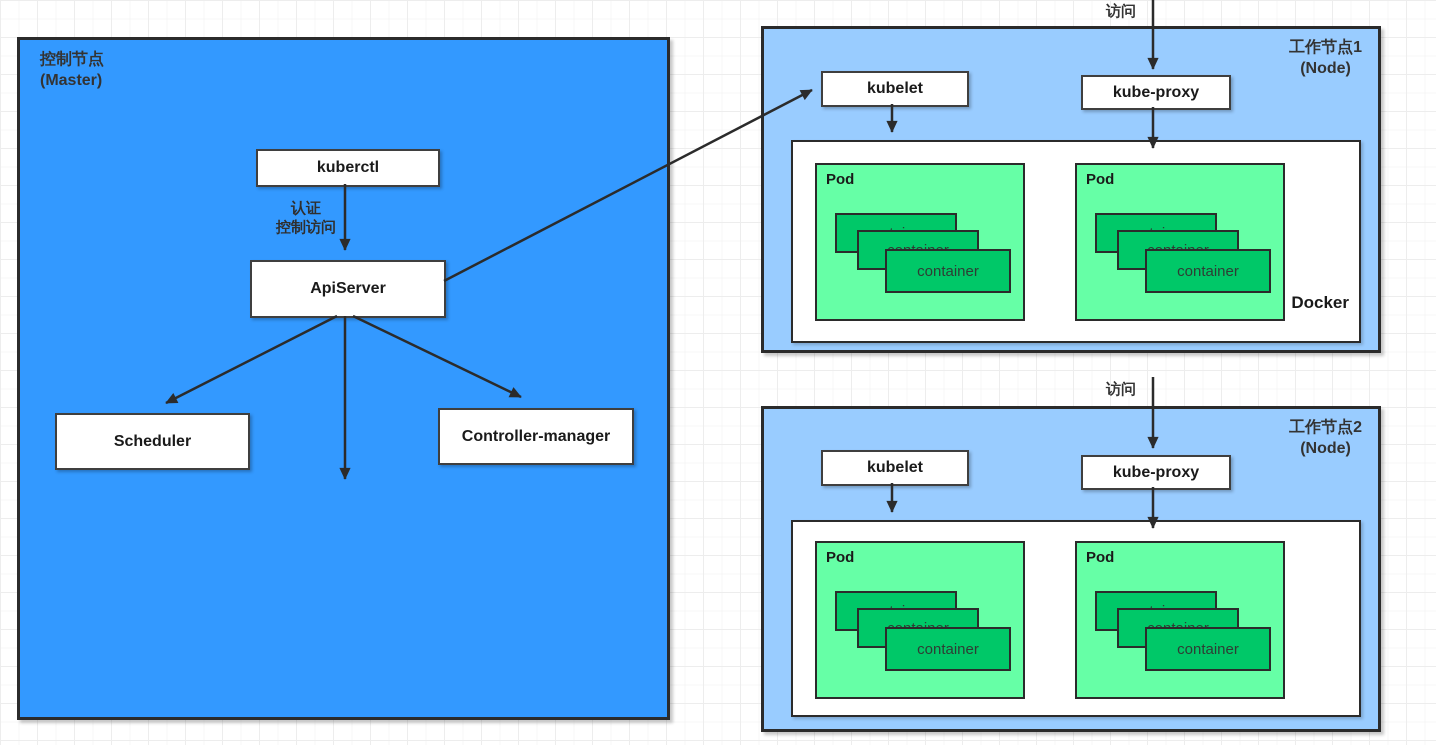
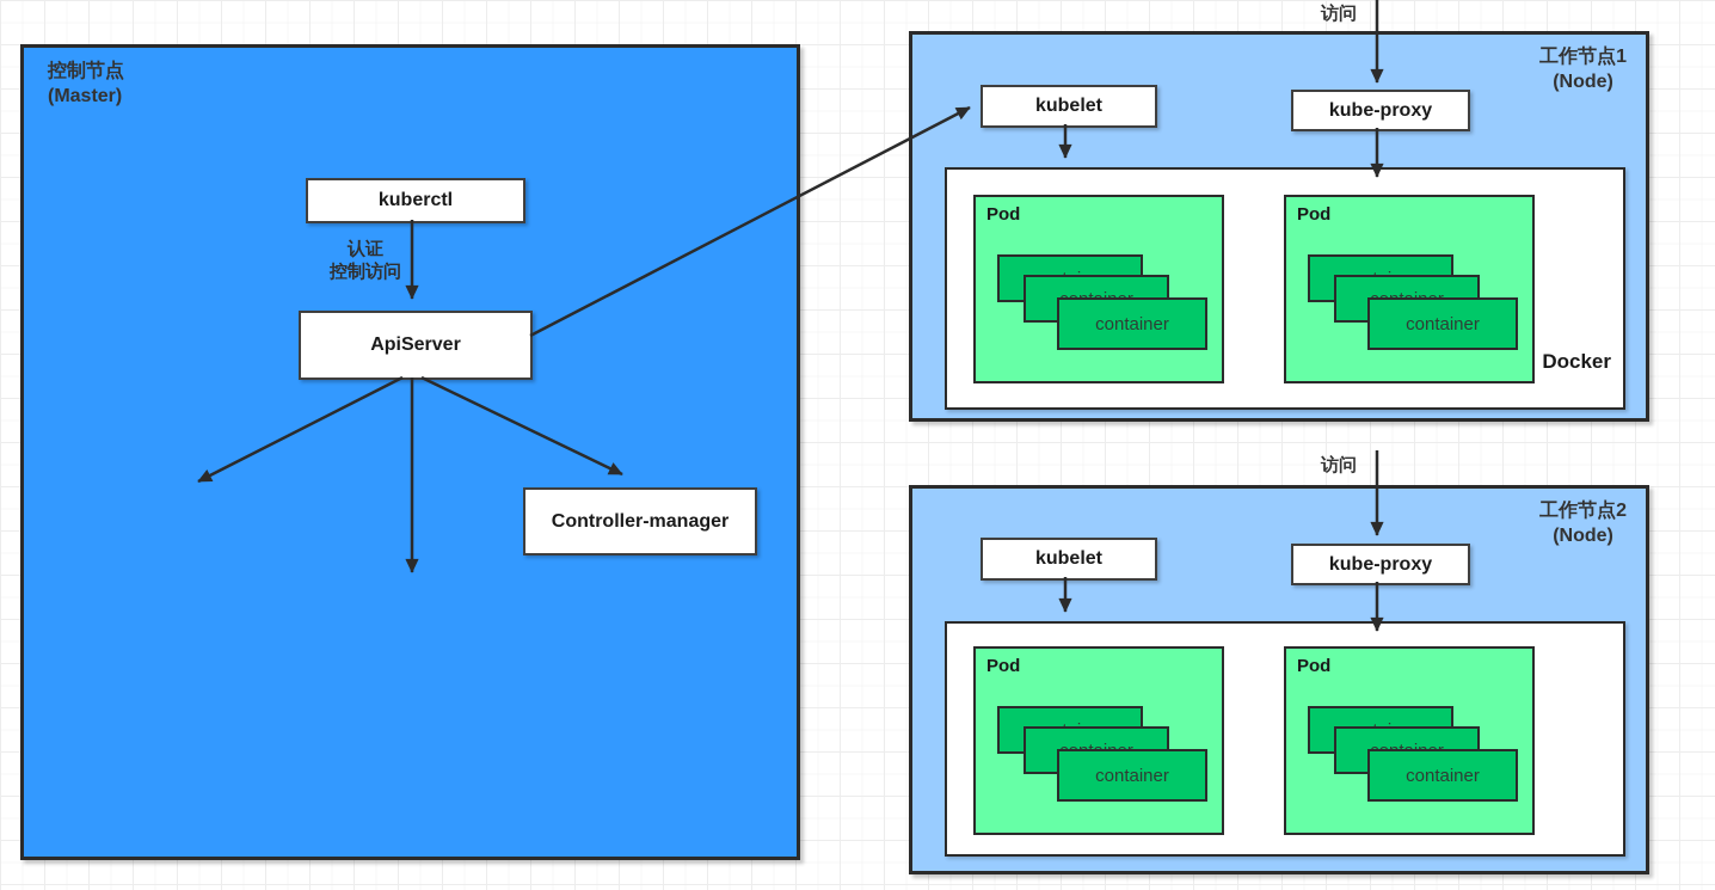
  控制节点
  (Master)
  kuberctl
  认证
  控制访问
  ApiServer
- Scheduler
  Controller-manager
  工作节点1
  (Node)
  kubelet
  kube-proxy
  Pod
  container
  Pod
  container
  Docker
  工作节点2
  (Node)
  kubelet
  kube-proxy
  Pod
  container
  Pod
  container
  访问
  访问
